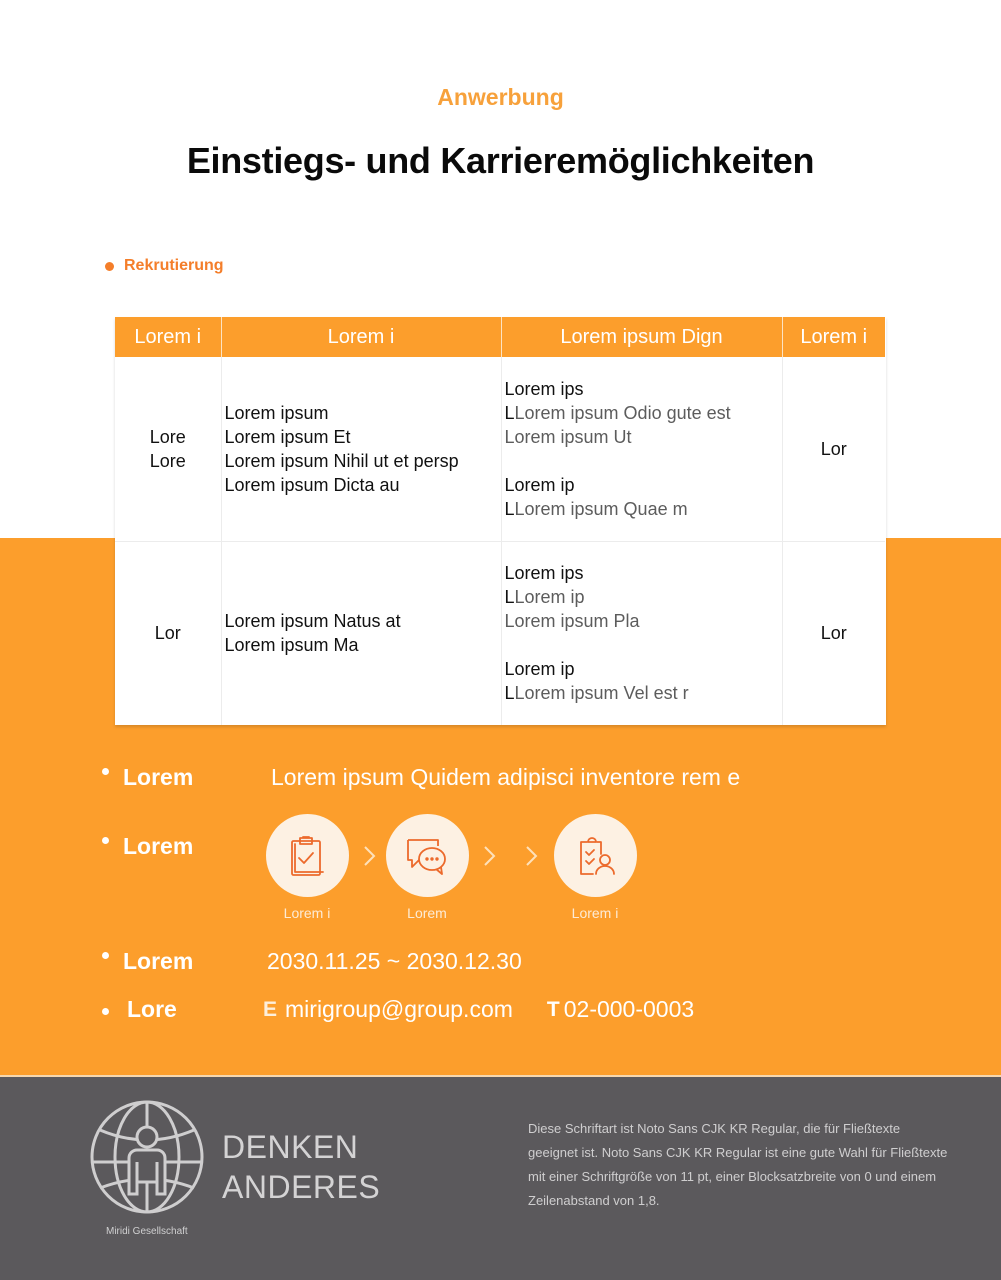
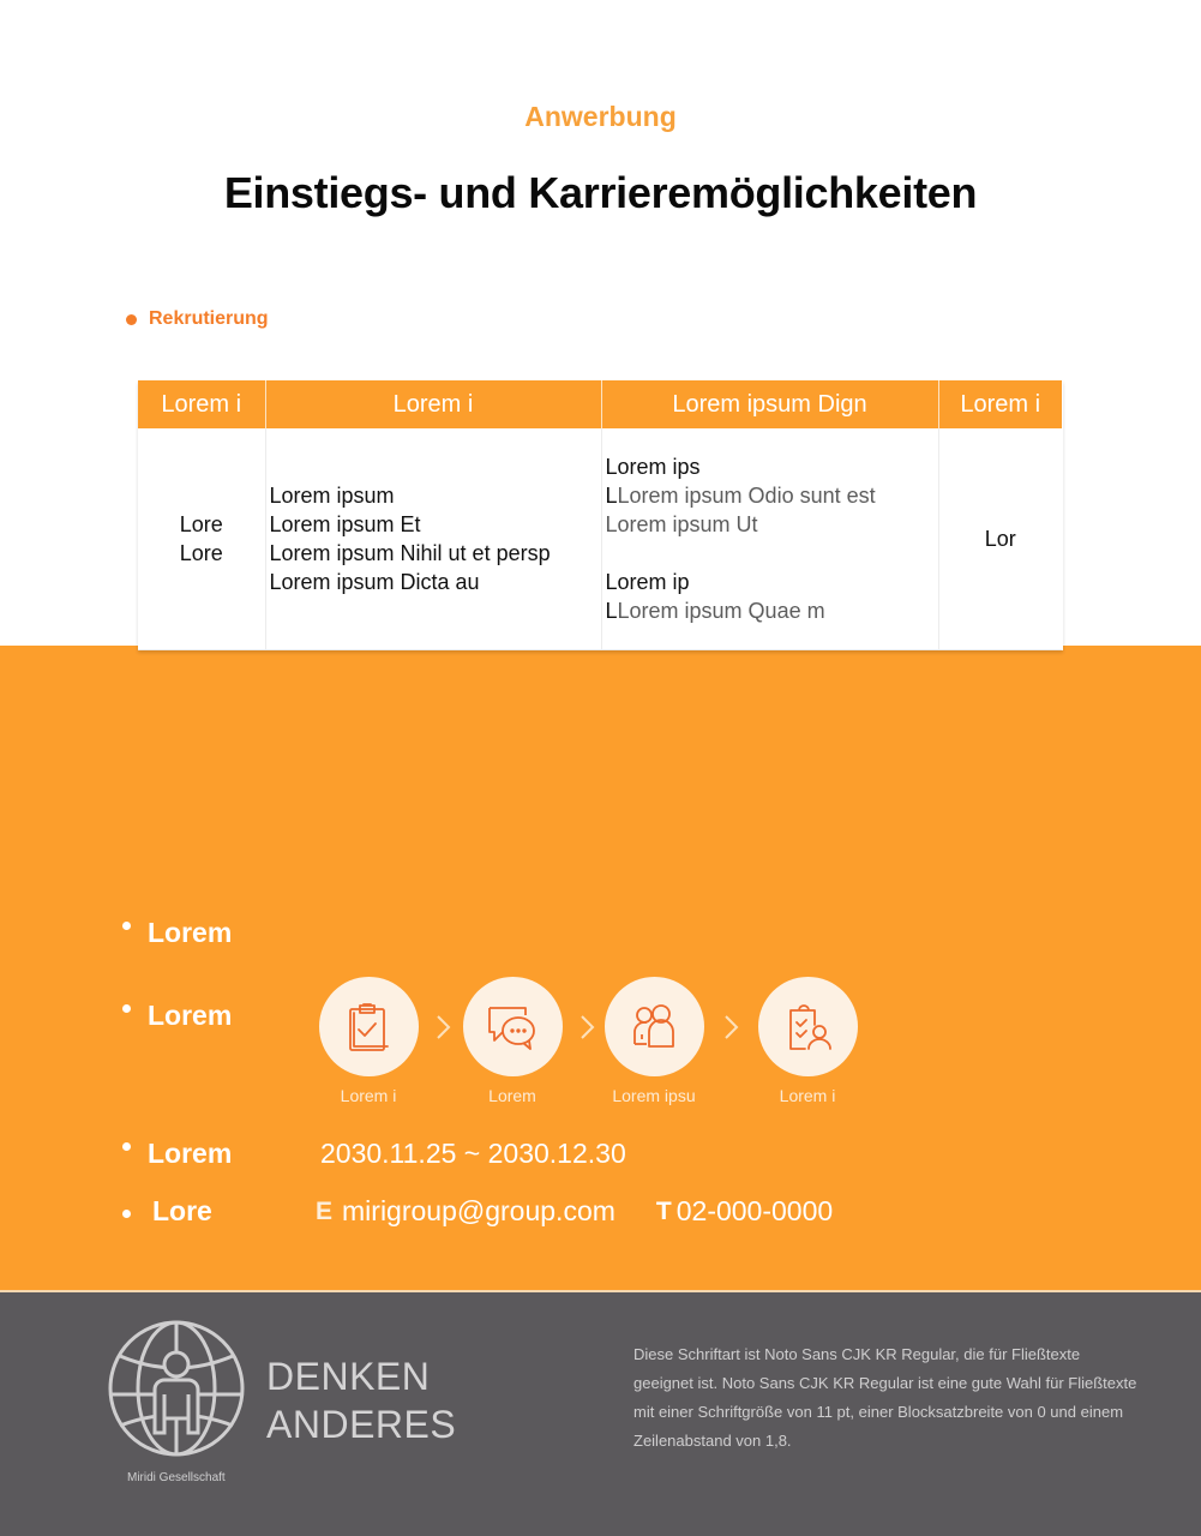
  Anwerbung
  Einstiegs- und Karrieremöglichkeiten
  Rekrutierung
  Lorem i	Lorem i	Lorem ipsum Dign	Lorem i
- Lore Lore	Lorem ipsum Lorem ipsum Et Lorem ipsum Nihil ut et persp Lorem ipsum Dicta au	Lorem ips LLorem ipsum Odio gute est Lorem ipsum Ut Lorem ip LLorem ipsum Quae m	Lor
+ Lore Lore	Lorem ipsum Lorem ipsum Et Lorem ipsum Nihil ut et persp Lorem ipsum Dicta au	Lorem ips LLorem ipsum Odio sunt est Lorem ipsum Ut Lorem ip LLorem ipsum Quae m	Lor
- Lor	Lorem ipsum Natus at Lorem ipsum Ma	Lorem ips LLorem ip Lorem ipsum Pla Lorem ip LLorem ipsum Vel est r	Lor
  Lorem
- Lorem ipsum Quidem adipisci inventore rem e
  Lorem
  Lorem i
  Lorem
+ Lorem ipsu
  Lorem i
  Lorem
  2030.11.25 ~ 2030.12.30
  Lore
  E
  mirigroup@group.com
  T
- 02-000-0003
+ 02-000-0000
  DENKEN
  ANDERES
  Miridi Gesellschaft
  Diese Schriftart ist Noto Sans CJK KR Regular, die für Fließtexte geeignet ist. Noto Sans CJK KR Regular ist eine gute Wahl für Fließtexte mit einer Schriftgröße von 11 pt, einer Blocksatzbreite von 0 und einem Zeilenabstand von 1,8.
